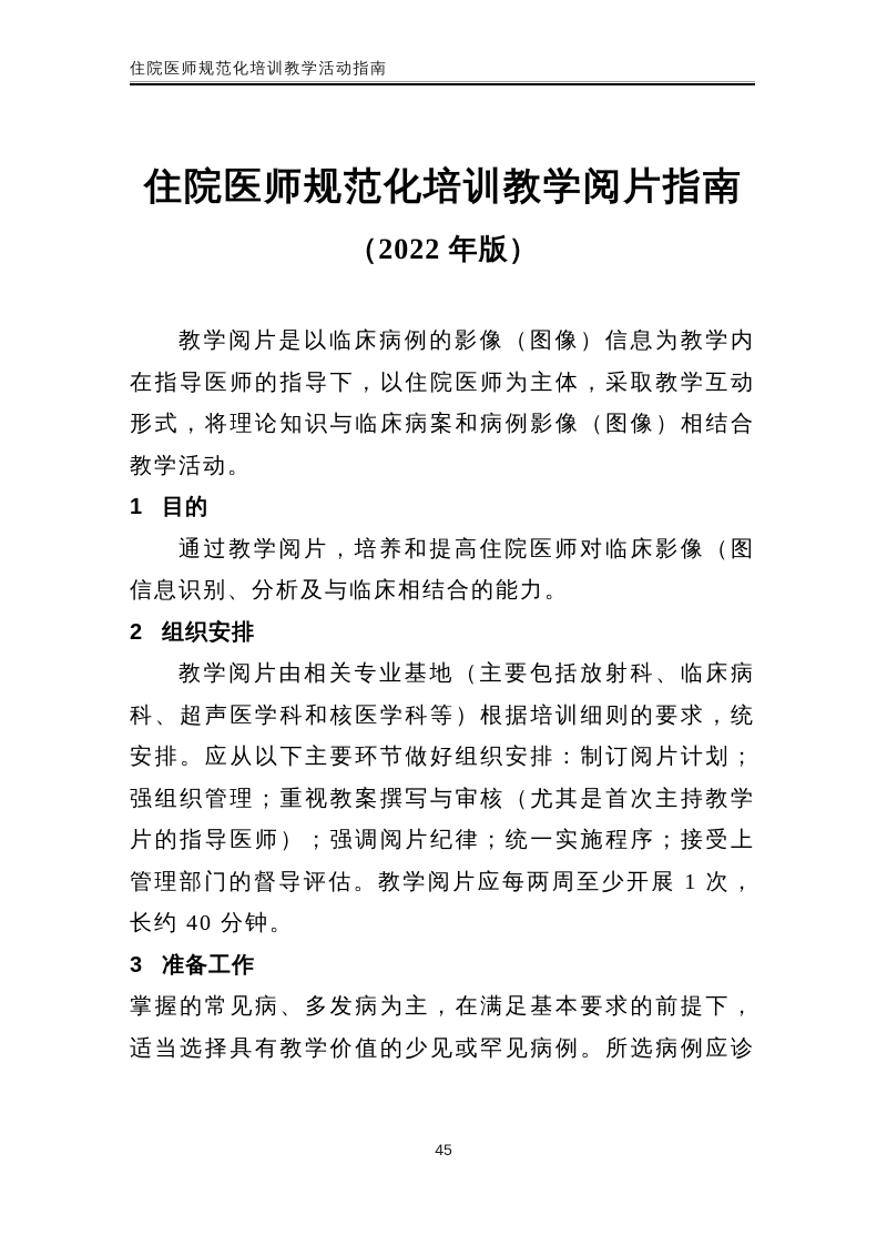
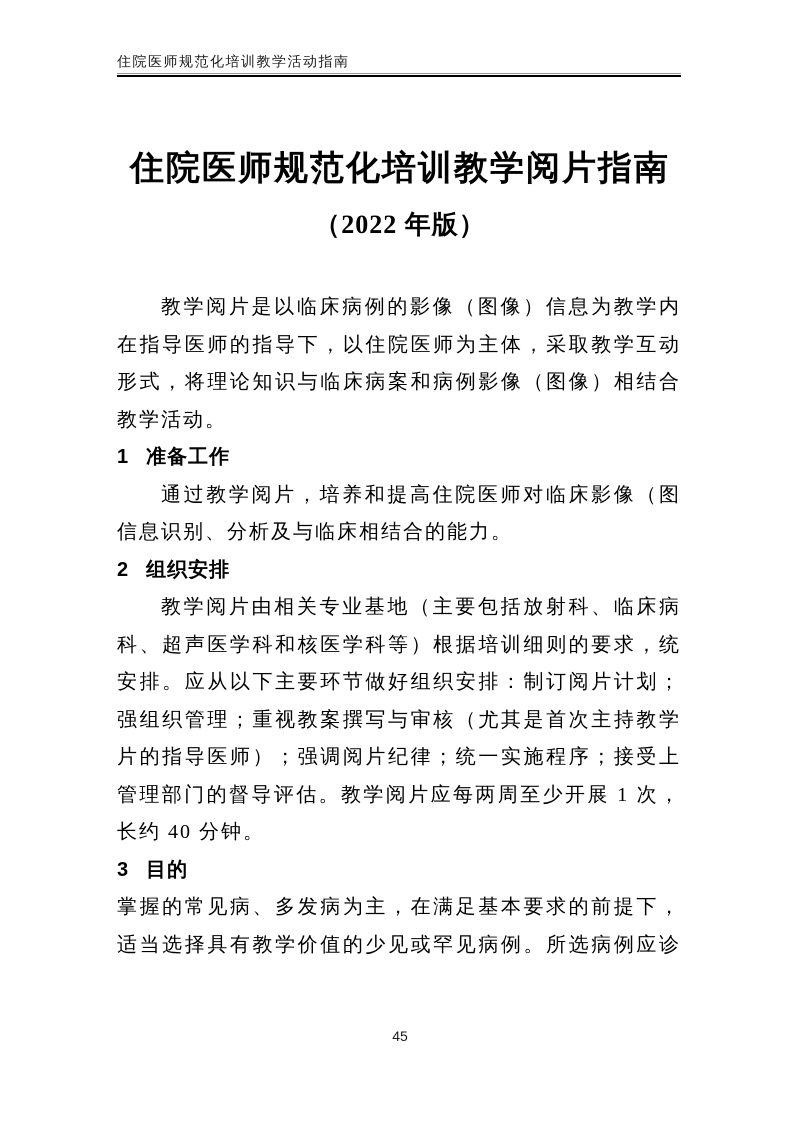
  住院医师规范化培训教学活动指南
  住院医师规范化培训教学阅片指南
  （2022 年版）
  教学阅片是以临床病例的影像（图像）信息为教学内
  在指导医师的指导下，以住院医师为主体，采取教学互动
  形式，将理论知识与临床病案和病例影像（图像）相结合
  教学活动。
- 1 目的
+ 1 准备工作
  通过教学阅片，培养和提高住院医师对临床影像（图
  信息识别、分析及与临床相结合的能力。
  2 组织安排
  教学阅片由相关专业基地（主要包括放射科、临床病
  科、超声医学科和核医学科等）根据培训细则的要求，统
  安排。应从以下主要环节做好组织安排：制订阅片计划；
  强组织管理；重视教案撰写与审核（尤其是首次主持教学
  片的指导医师）；强调阅片纪律；统一实施程序；接受上
  管理部门的督导评估。教学阅片应每两周至少开展 1 次，
  长约 40 分钟。
- 3 准备工作
+ 3 目的
  掌握的常见病、多发病为主，在满足基本要求的前提下，
  适当选择具有教学价值的少见或罕见病例。所选病例应诊
  45
